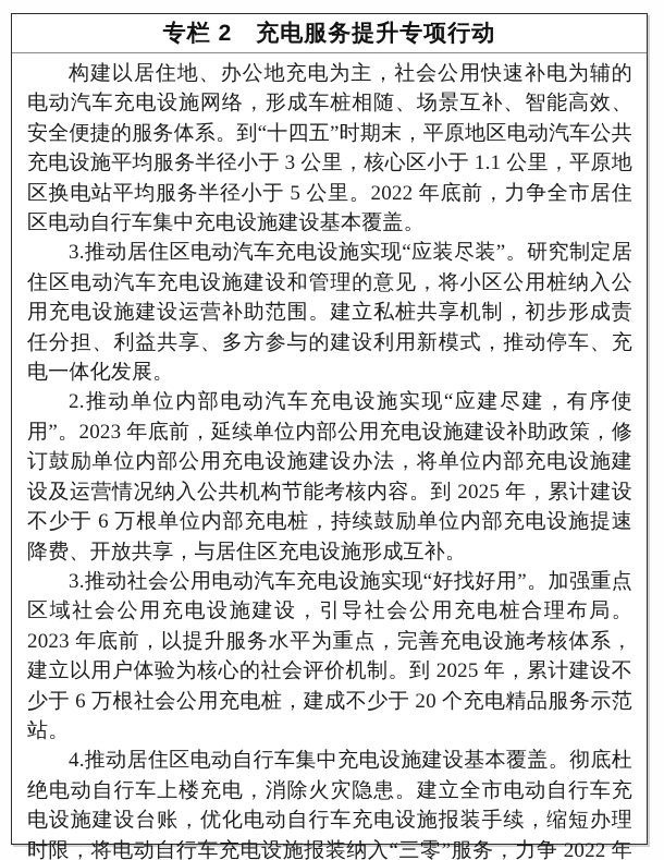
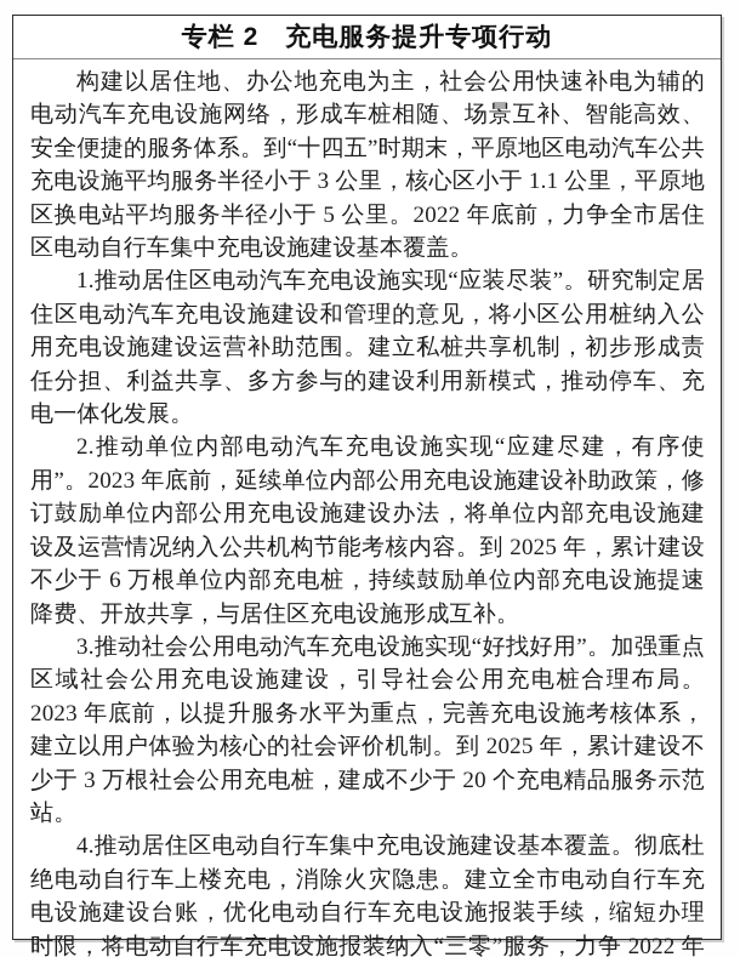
  专栏 2 充电服务提升专项行动
  构建以居住地、办公地充电为主，社会公用快速补电为辅的电动汽车充电设施网络，形成车桩相随、场景互补、智能高效、安全便捷的服务体系。到“十四五”时期末，平原地区电动汽车公共充电设施平均服务半径小于 3 公里，核心区小于 1.1 公里，平原地区换电站平均服务半径小于 5 公里。2022 年底前，力争全市居住区电动自行车集中充电设施建设基本覆盖。
- 3.推动居住区电动汽车充电设施实现“应装尽装”。研究制定居住区电动汽车充电设施建设和管理的意见，将小区公用桩纳入公用充电设施建设运营补助范围。建立私桩共享机制，初步形成责任分担、利益共享、多方参与的建设利用新模式，推动停车、充电一体化发展。
+ 1.推动居住区电动汽车充电设施实现“应装尽装”。研究制定居住区电动汽车充电设施建设和管理的意见，将小区公用桩纳入公用充电设施建设运营补助范围。建立私桩共享机制，初步形成责任分担、利益共享、多方参与的建设利用新模式，推动停车、充电一体化发展。
  2.推动单位内部电动汽车充电设施实现“应建尽建，有序使用”。2023 年底前，延续单位内部公用充电设施建设补助政策，修订鼓励单位内部公用充电设施建设办法，将单位内部充电设施建设及运营情况纳入公共机构节能考核内容。到 2025 年，累计建设不少于 6 万根单位内部充电桩，持续鼓励单位内部充电设施提速降费、开放共享，与居住区充电设施形成互补。
- 3.推动社会公用电动汽车充电设施实现“好找好用”。加强重点区域社会公用充电设施建设，引导社会公用充电桩合理布局。2023 年底前，以提升服务水平为重点，完善充电设施考核体系，建立以用户体验为核心的社会评价机制。到 2025 年，累计建设不少于 6 万根社会公用充电桩，建成不少于 20 个充电精品服务示范站。
+ 3.推动社会公用电动汽车充电设施实现“好找好用”。加强重点区域社会公用充电设施建设，引导社会公用充电桩合理布局。2023 年底前，以提升服务水平为重点，完善充电设施考核体系，建立以用户体验为核心的社会评价机制。到 2025 年，累计建设不少于 3 万根社会公用充电桩，建成不少于 20 个充电精品服务示范站。
  4.推动居住区电动自行车集中充电设施建设基本覆盖。彻底杜绝电动自行车上楼充电，消除火灾隐患。建立全市电动自行车充电设施建设台账，优化电动自行车充电设施报装手续，缩短办理时限，将电动自行车充电设施报装纳入“三零”服务，力争 2022 年
